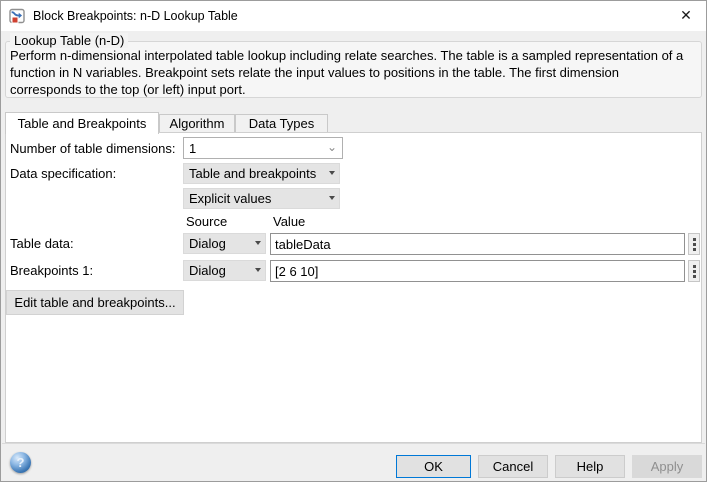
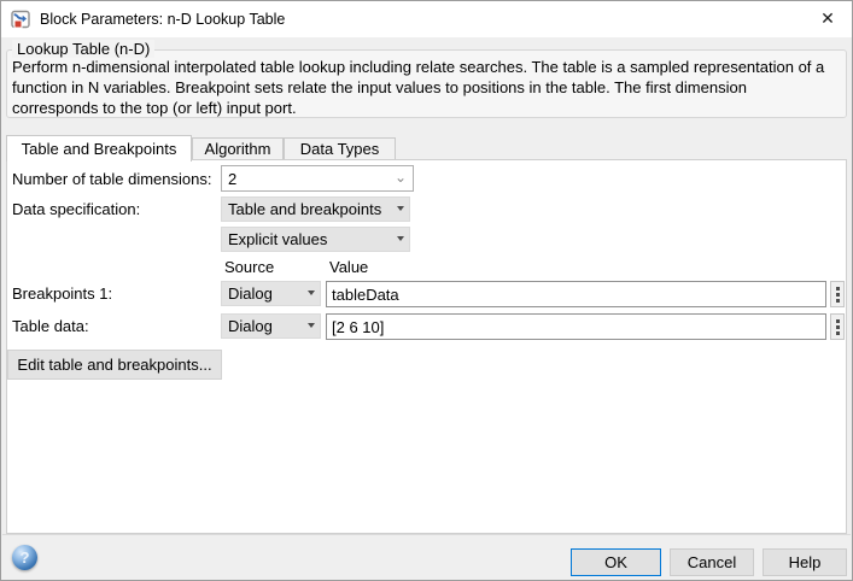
- Block Breakpoints: n-D Lookup Table
+ Block Parameters: n-D Lookup Table
  ✕
  Lookup Table (n-D)
  Perform n-dimensional interpolated table lookup including relate searches. The table is a sampled representation of a function in N variables. Breakpoint sets relate the input values to positions in the table. The first dimension corresponds to the top (or left) input port.
  Table and Breakpoints
  Algorithm
  Data Types
  Number of table dimensions:
- 1
+ 2
  ⌄
  Data specification:
  Table and breakpoints
  Explicit values
  Source
  Value
- Table data:
+ Breakpoints 1:
  Dialog
  tableData
- Breakpoints 1:
+ Table data:
  Dialog
  [2 6 10]
  Edit table and breakpoints...
  ?
  OK
  Cancel
  Help
- Apply
